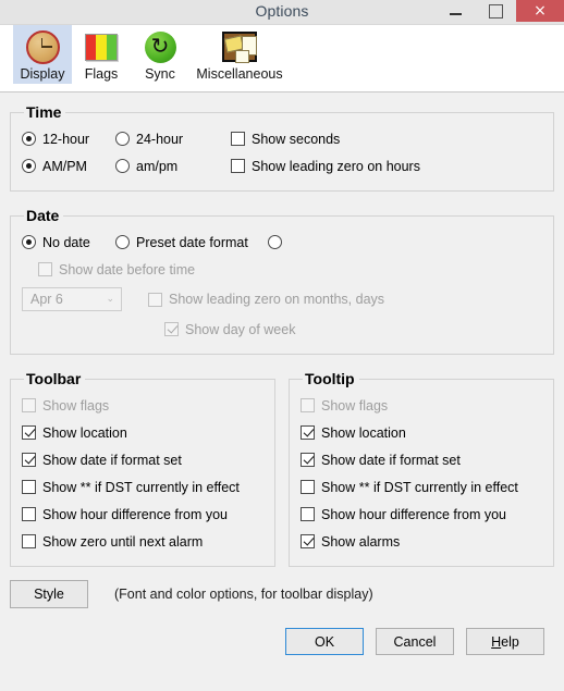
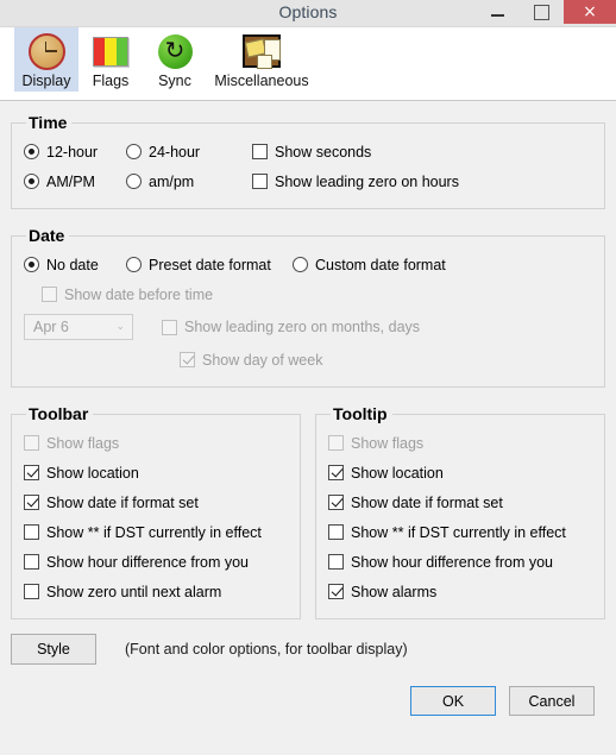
  Options
  ×
  Display
  Flags
  ↻
  Sync
  Miscellaneous
  Time
  12-hour
  24-hour
  Show seconds
  AM/PM
  am/pm
  Show leading zero on hours
  Date
  No date
  Preset date format
+ Custom date format
  Show date before time
  Apr 6
  ⌄
  Show leading zero on months, days
  Show day of week
  Toolbar
  Show flags
  Show location
  Show date if format set
  Show ** if DST currently in effect
  Show hour difference from you
  Show zero until next alarm
  Tooltip
  Show flags
  Show location
  Show date if format set
  Show ** if DST currently in effect
  Show hour difference from you
  Show alarms
  Style
  (Font and color options, for toolbar display)
  OK
  Cancel
- H
- elp
